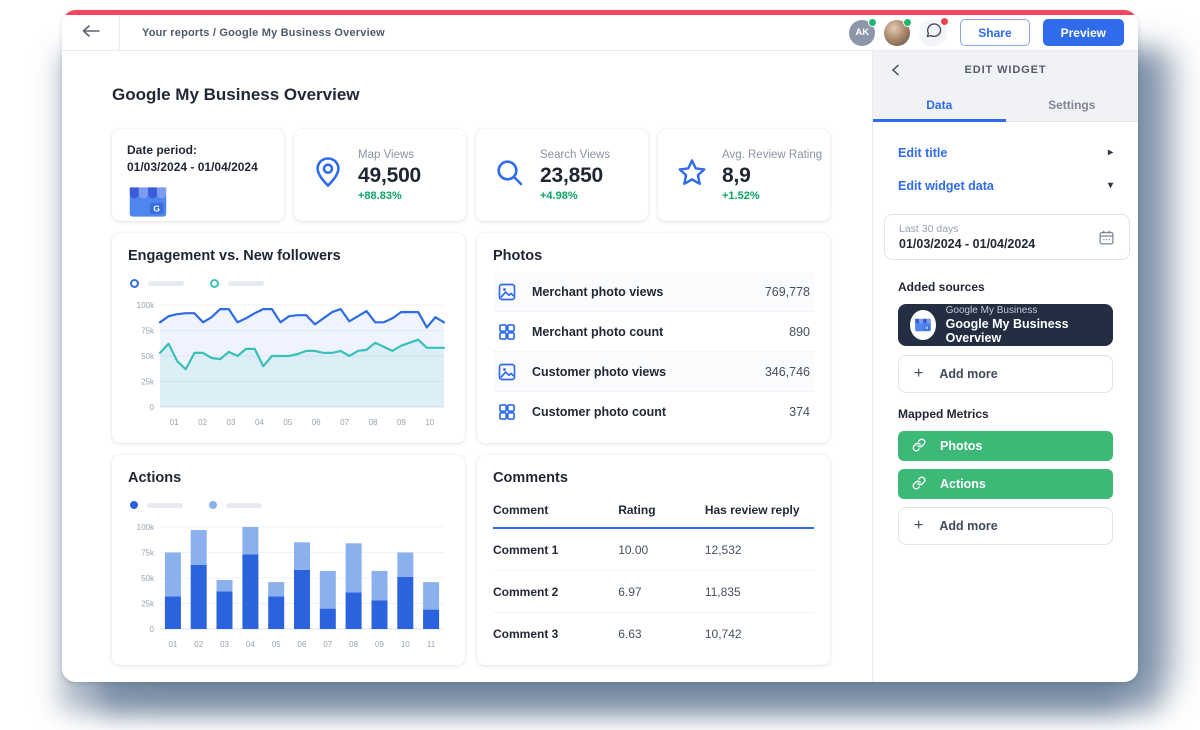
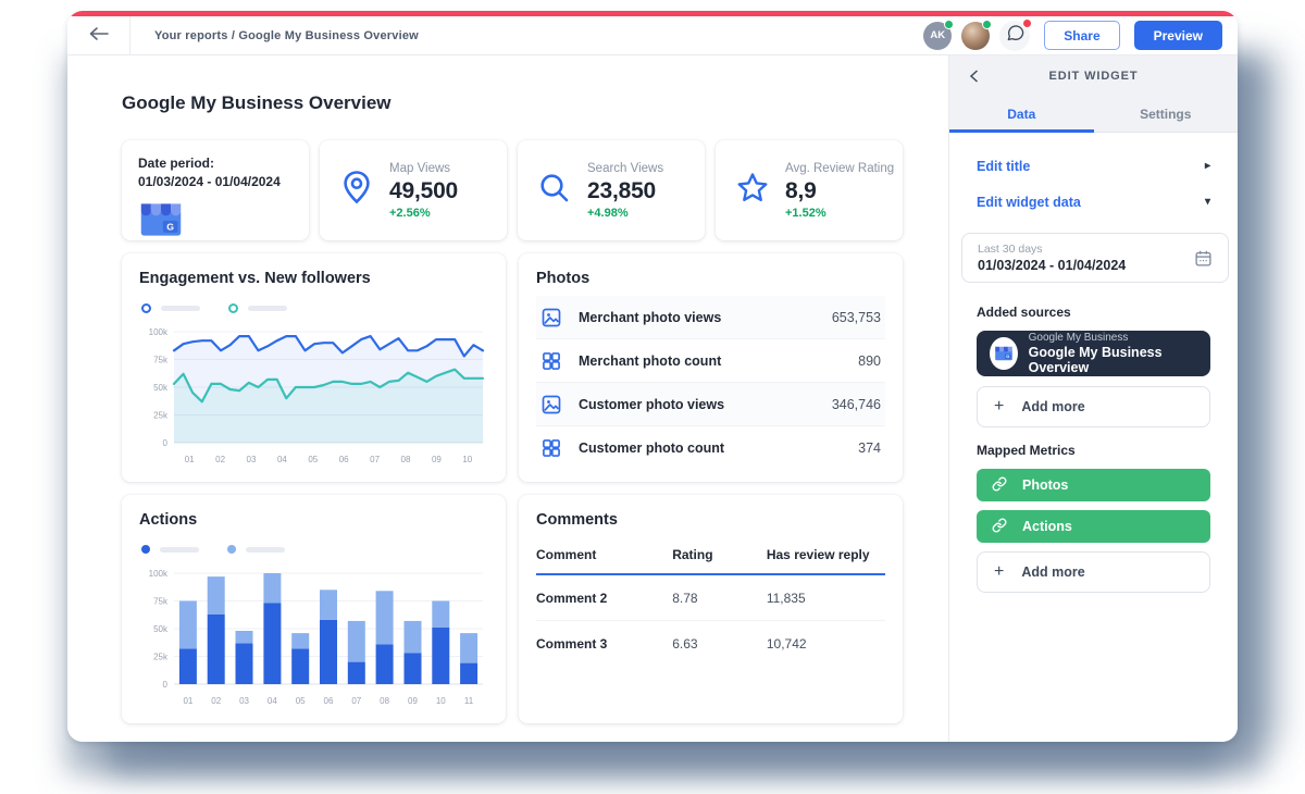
  Your reports / Google My Business Overview
  AK
  Share
  Preview
  Google My Business Overview
  Date period:
  01/03/2024 - 01/04/2024
  G
  Map Views
  49,500
- +88.83%
+ +2.56%
  Search Views
  23,850
  +4.98%
  Avg. Review Rating
  8,9
  +1.52%
  Engagement vs. New followers
  0
  25k
  50k
  75k
  100k
  01
  02
  03
  04
  05
  06
  07
  08
  09
  10
  Photos
  Merchant photo views
- 769,778
+ 653,753
  Merchant photo count
  890
  Customer photo views
  346,746
  Customer photo count
  374
  Actions
  0
  25k
  50k
  75k
  100k
  01
  02
  03
  04
  05
  06
  07
  08
  09
  10
  11
  Comments
  Comment
  Rating
  Has review reply
- Comment 1
- 10.00
- 12,532
  Comment 2
- 6.97
+ 8.78
  11,835
  Comment 3
  6.63
  10,742
  EDIT WIDGET
  Data
  Settings
  Edit title
  ▸
  Edit widget data
  ▾
  Last 30 days
  01/03/2024 - 01/04/2024
  Added sources
  Google My Business
  Google My Business Overview
  +
  Add more
  Mapped Metrics
  Photos
  Actions
  +
  Add more
